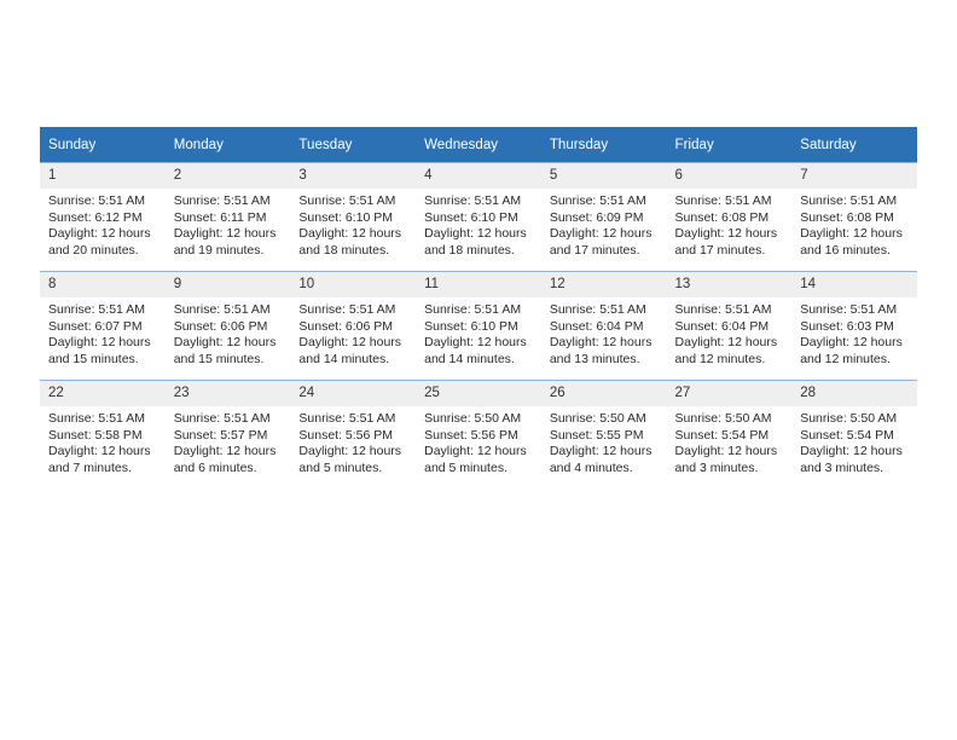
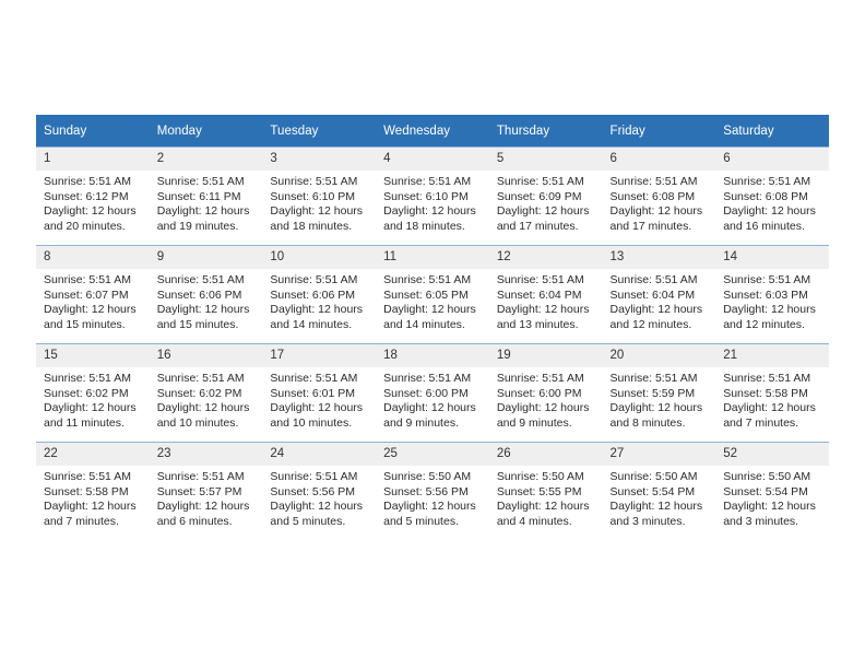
  Sunday	Monday	Tuesday	Wednesday	Thursday	Friday	Saturday
- 1Sunrise: 5:51 AMSunset: 6:12 PMDaylight: 12 hours and 20 minutes.	2Sunrise: 5:51 AMSunset: 6:11 PMDaylight: 12 hours and 19 minutes.	3Sunrise: 5:51 AMSunset: 6:10 PMDaylight: 12 hours and 18 minutes.	4Sunrise: 5:51 AMSunset: 6:10 PMDaylight: 12 hours and 18 minutes.	5Sunrise: 5:51 AMSunset: 6:09 PMDaylight: 12 hours and 17 minutes.	6Sunrise: 5:51 AMSunset: 6:08 PMDaylight: 12 hours and 17 minutes.	7Sunrise: 5:51 AMSunset: 6:08 PMDaylight: 12 hours and 16 minutes.
+ 1Sunrise: 5:51 AMSunset: 6:12 PMDaylight: 12 hours and 20 minutes.	2Sunrise: 5:51 AMSunset: 6:11 PMDaylight: 12 hours and 19 minutes.	3Sunrise: 5:51 AMSunset: 6:10 PMDaylight: 12 hours and 18 minutes.	4Sunrise: 5:51 AMSunset: 6:10 PMDaylight: 12 hours and 18 minutes.	5Sunrise: 5:51 AMSunset: 6:09 PMDaylight: 12 hours and 17 minutes.	6Sunrise: 5:51 AMSunset: 6:08 PMDaylight: 12 hours and 17 minutes.	6Sunrise: 5:51 AMSunset: 6:08 PMDaylight: 12 hours and 16 minutes.
- 8Sunrise: 5:51 AMSunset: 6:07 PMDaylight: 12 hours and 15 minutes.	9Sunrise: 5:51 AMSunset: 6:06 PMDaylight: 12 hours and 15 minutes.	10Sunrise: 5:51 AMSunset: 6:06 PMDaylight: 12 hours and 14 minutes.	11Sunrise: 5:51 AMSunset: 6:10 PMDaylight: 12 hours and 14 minutes.	12Sunrise: 5:51 AMSunset: 6:04 PMDaylight: 12 hours and 13 minutes.	13Sunrise: 5:51 AMSunset: 6:04 PMDaylight: 12 hours and 12 minutes.	14Sunrise: 5:51 AMSunset: 6:03 PMDaylight: 12 hours and 12 minutes.
+ 8Sunrise: 5:51 AMSunset: 6:07 PMDaylight: 12 hours and 15 minutes.	9Sunrise: 5:51 AMSunset: 6:06 PMDaylight: 12 hours and 15 minutes.	10Sunrise: 5:51 AMSunset: 6:06 PMDaylight: 12 hours and 14 minutes.	11Sunrise: 5:51 AMSunset: 6:05 PMDaylight: 12 hours and 14 minutes.	12Sunrise: 5:51 AMSunset: 6:04 PMDaylight: 12 hours and 13 minutes.	13Sunrise: 5:51 AMSunset: 6:04 PMDaylight: 12 hours and 12 minutes.	14Sunrise: 5:51 AMSunset: 6:03 PMDaylight: 12 hours and 12 minutes.
+ 15Sunrise: 5:51 AMSunset: 6:02 PMDaylight: 12 hours and 11 minutes.	16Sunrise: 5:51 AMSunset: 6:02 PMDaylight: 12 hours and 10 minutes.	17Sunrise: 5:51 AMSunset: 6:01 PMDaylight: 12 hours and 10 minutes.	18Sunrise: 5:51 AMSunset: 6:00 PMDaylight: 12 hours and 9 minutes.	19Sunrise: 5:51 AMSunset: 6:00 PMDaylight: 12 hours and 9 minutes.	20Sunrise: 5:51 AMSunset: 5:59 PMDaylight: 12 hours and 8 minutes.	21Sunrise: 5:51 AMSunset: 5:58 PMDaylight: 12 hours and 7 minutes.
- 22Sunrise: 5:51 AMSunset: 5:58 PMDaylight: 12 hours and 7 minutes.	23Sunrise: 5:51 AMSunset: 5:57 PMDaylight: 12 hours and 6 minutes.	24Sunrise: 5:51 AMSunset: 5:56 PMDaylight: 12 hours and 5 minutes.	25Sunrise: 5:50 AMSunset: 5:56 PMDaylight: 12 hours and 5 minutes.	26Sunrise: 5:50 AMSunset: 5:55 PMDaylight: 12 hours and 4 minutes.	27Sunrise: 5:50 AMSunset: 5:54 PMDaylight: 12 hours and 3 minutes.	28Sunrise: 5:50 AMSunset: 5:54 PMDaylight: 12 hours and 3 minutes.
+ 22Sunrise: 5:51 AMSunset: 5:58 PMDaylight: 12 hours and 7 minutes.	23Sunrise: 5:51 AMSunset: 5:57 PMDaylight: 12 hours and 6 minutes.	24Sunrise: 5:51 AMSunset: 5:56 PMDaylight: 12 hours and 5 minutes.	25Sunrise: 5:50 AMSunset: 5:56 PMDaylight: 12 hours and 5 minutes.	26Sunrise: 5:50 AMSunset: 5:55 PMDaylight: 12 hours and 4 minutes.	27Sunrise: 5:50 AMSunset: 5:54 PMDaylight: 12 hours and 3 minutes.	52Sunrise: 5:50 AMSunset: 5:54 PMDaylight: 12 hours and 3 minutes.
